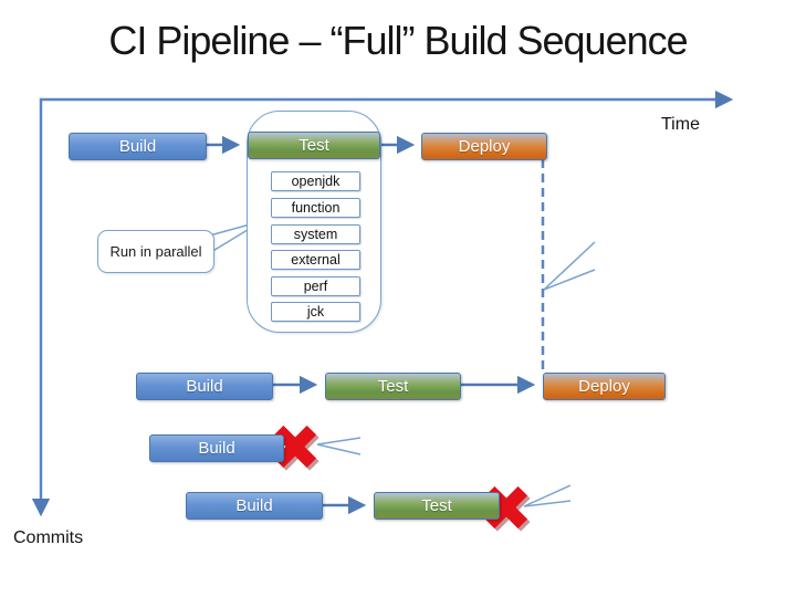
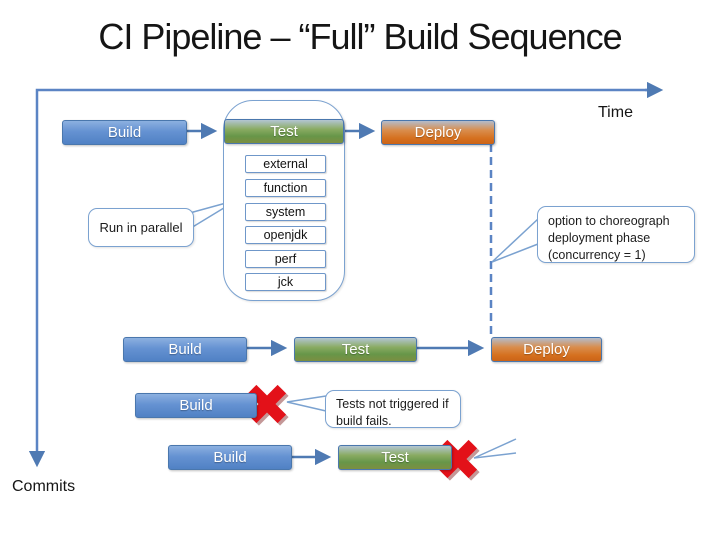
  CI Pipeline – “Full” Build Sequence
  Time
  Commits
  Build
  Test
  Deploy
- openjdk
+ external
  function
  system
- external
+ openjdk
  perf
  jck
  Run in parallel
+ option to choreograph deployment phase (concurrency = 1)
  Build
  Test
  Deploy
  Build
+ Tests not triggered if build fails.
  Build
  Test
